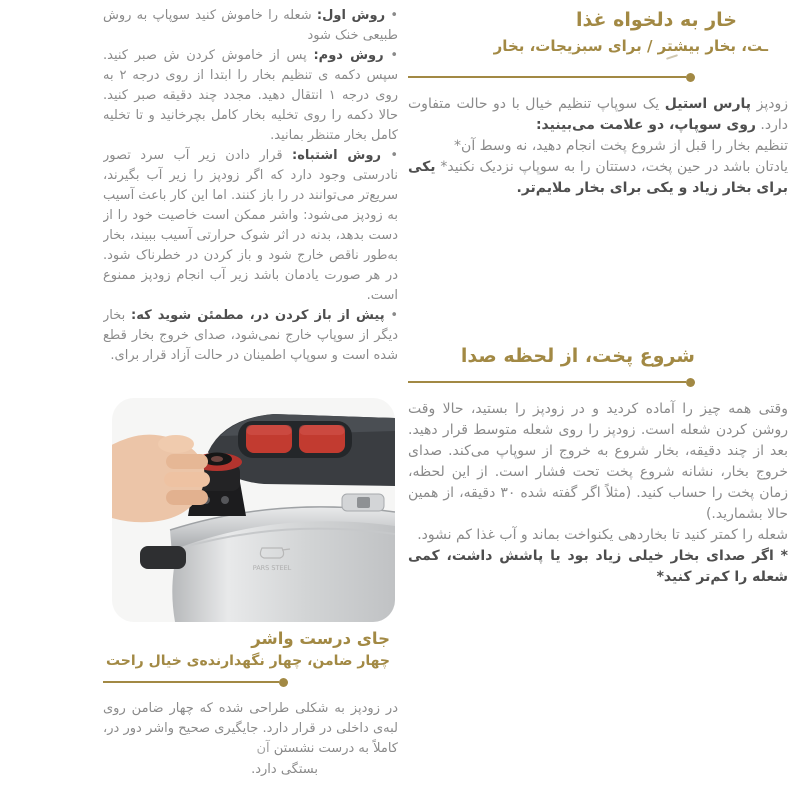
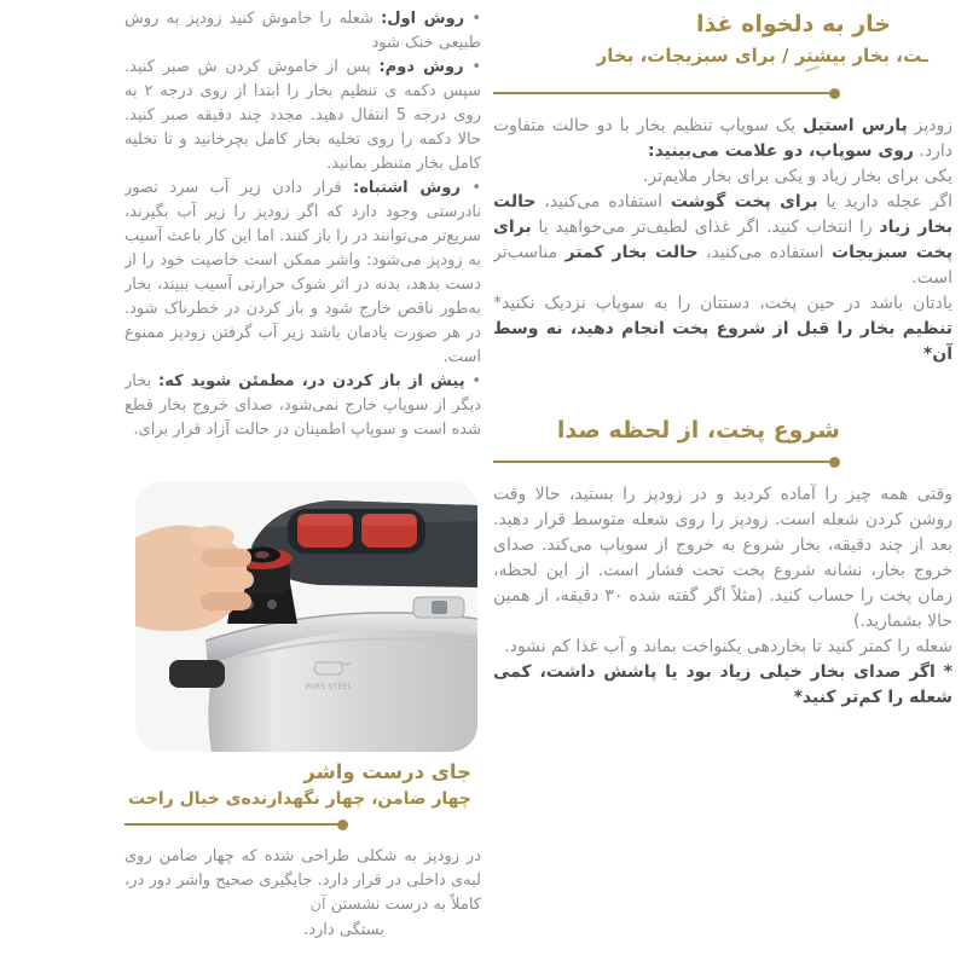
  خار به دلخواه غذا
  ـت، بخار بیشتر / برای سبزیجات، بخار
- زودپز پارس استیل یک سوپاپ تنظیم خیال با دو حالت متفاوت دارد. روی سوپاپ، دو علامت می‌بینید:
+ زودپز پارس استیل یک سوپاپ تنظیم بخار با دو حالت متفاوت دارد. روی سوپاپ، دو علامت می‌بینید:
- تنظیم بخار را قبل از شروع پخت انجام دهید، نه وسط آن*
+ یکی برای بخار زیاد و یکی برای بخار ملایم‌تر.
+ اگر عجله دارید یا برای پخت گوشت استفاده می‌کنید، حالت بخار زیاد را انتخاب کنید. اگر غذای لطیف‌تر می‌خواهید یا برای پخت سبزیجات استفاده می‌کنید، حالت بخار کمتر مناسب‌تر است.
- یادتان باشد در حین پخت، دستتان را به سوپاپ نزدیک نکنید* یکی برای بخار زیاد و یکی برای بخار ملایم‌تر.
+ یادتان باشد در حین پخت، دستتان را به سوپاپ نزدیک نکنید* تنظیم بخار را قبل از شروع پخت انجام دهید، نه وسط آن*
  شروع پخت، از لحظه صدا
  وقتی همه چیز را آماده کردید و در زودپز را بستید، حالا وقت روشن کردن شعله است. زودپز را روی شعله متوسط قرار دهید. بعد از چند دقیقه، بخار شروع به خروج از سوپاپ می‌کند. صدای خروج بخار، نشانه شروع پخت تحت فشار است. از این لحظه، زمان پخت را حساب کنید. (مثلاً اگر گفته شده ۳۰ دقیقه، از همین حالا بشمارید.)
  شعله را کمتر کنید تا بخاردهی یکنواخت بماند و آب غذا کم نشود.
  * اگر صدای بخار خیلی زیاد بود یا پاشش داشت، کمی شعله را کم‌تر کنید*
- • روش اول: شعله را خاموش کنید سوپاپ به روش طبیعی خنک شود
+ • روش اول: شعله را خاموش کنید زودپز به روش طبیعی خنک شود
- • روش دوم: پس از خاموش کردن ش صبر کنید. سپس دکمه ی تنظیم بخار را ابتدا از روی درجه ۲ به روی درجه ۱ انتقال دهید. مجدد چند دقیقه صبر کنید. حالا دکمه را روی تخلیه بخار کامل بچرخانید و تا تخلیه کامل بخار متنظر بمانید.
+ • روش دوم: پس از خاموش کردن ش صبر کنید. سپس دکمه ی تنظیم بخار را ابتدا از روی درجه ۲ به روی درجه 5 انتقال دهید. مجدد چند دقیقه صبر کنید. حالا دکمه را روی تخلیه بخار کامل بچرخانید و تا تخلیه کامل بخار متنظر بمانید.
- • روش اشتباه: قرار دادن زیر آب سرد تصور نادرستی وجود دارد که اگر زودپز را زیر آب بگیرند، سریع‌تر می‌توانند در را باز کنند. اما این کار باعث آسیب به زودپز می‌شود: واشر ممکن است خاصیت خود را از دست بدهد، بدنه در اثر شوک حرارتی آسیب ببیند، بخار به‌طور ناقص خارج شود و باز کردن در خطرناک شود. در هر صورت یادمان باشد زیر آب انجام زودپز ممنوع است.
+ • روش اشتباه: قرار دادن زیر آب سرد تصور نادرستی وجود دارد که اگر زودپز را زیر آب بگیرند، سریع‌تر می‌توانند در را باز کنند. اما این کار باعث آسیب به زودپز می‌شود: واشر ممکن است خاصیت خود را از دست بدهد، بدنه در اثر شوک حرارتی آسیب ببیند، بخار به‌طور ناقص خارج شود و باز کردن در خطرناک شود. در هر صورت یادمان باشد زیر آب گرفتن زودپز ممنوع است.
  • پیش از باز کردن در، مطمئن شوید که: بخار دیگر از سوپاپ خارج نمی‌شود، صدای خروج بخار قطع شده است و سوپاپ اطمینان در حالت آزاد قرار برای.
  PARS STEEL
  جای درست واشر
  چهار ضامن، چهار نگهدارنده‌ی خیال راحت
  در زودپز به شکلی طراحی شده که چهار ضامن روی لبه‌ی داخلی در قرار دارد. جایگیری صحیح واشر دور در، کاملاً به درست نشستن
  بستگی دارد.
